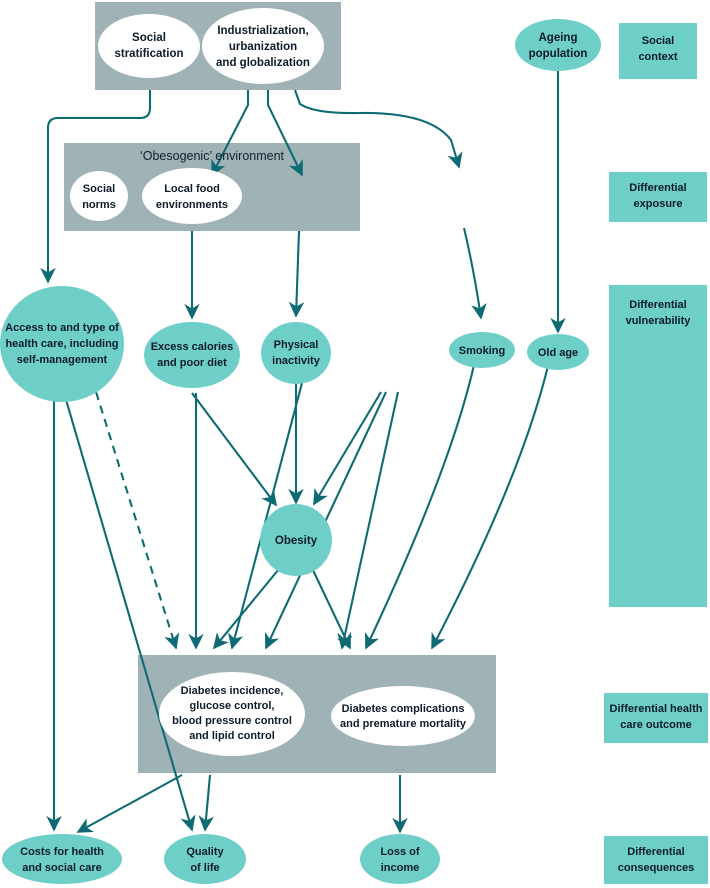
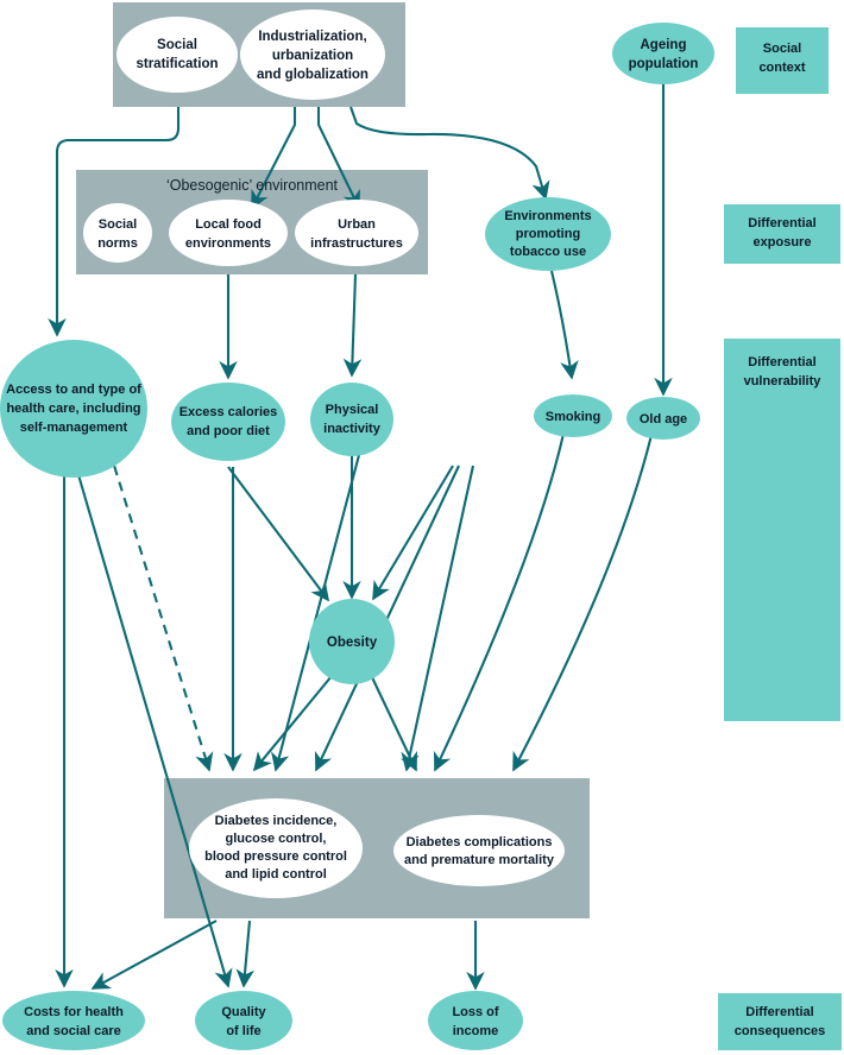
  Social
  stratification
  Industrialization,
  urbanization
  and globalization
  Ageing
  population
  ‘Obesogenic’ environment
  Social
  norms
  Local food
  environments
+ Urban
+ infrastructures
+ Environments
+ promoting
+ tobacco use
  Access to and type of
  health care, including
  self-management
  Excess calories
  and poor diet
  Physical
  inactivity
  Smoking
  Old age
  Obesity
  Diabetes incidence,
  glucose control,
  blood pressure control
  and lipid control
  Diabetes complications
  and premature mortality
  Costs for health
  and social care
  Quality
  of life
  Loss of
  income
  Social
  context
  Differential
  exposure
  Differential
  vulnerability
- Differential health
- care outcome
  Differential
  consequences
